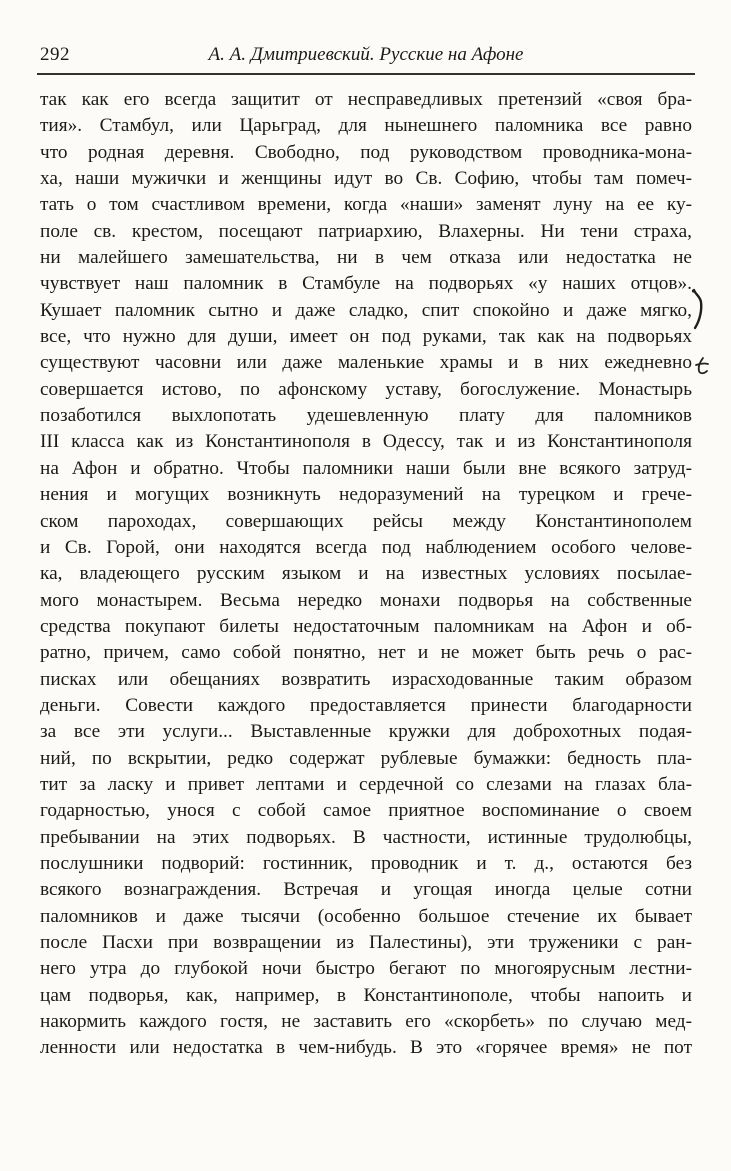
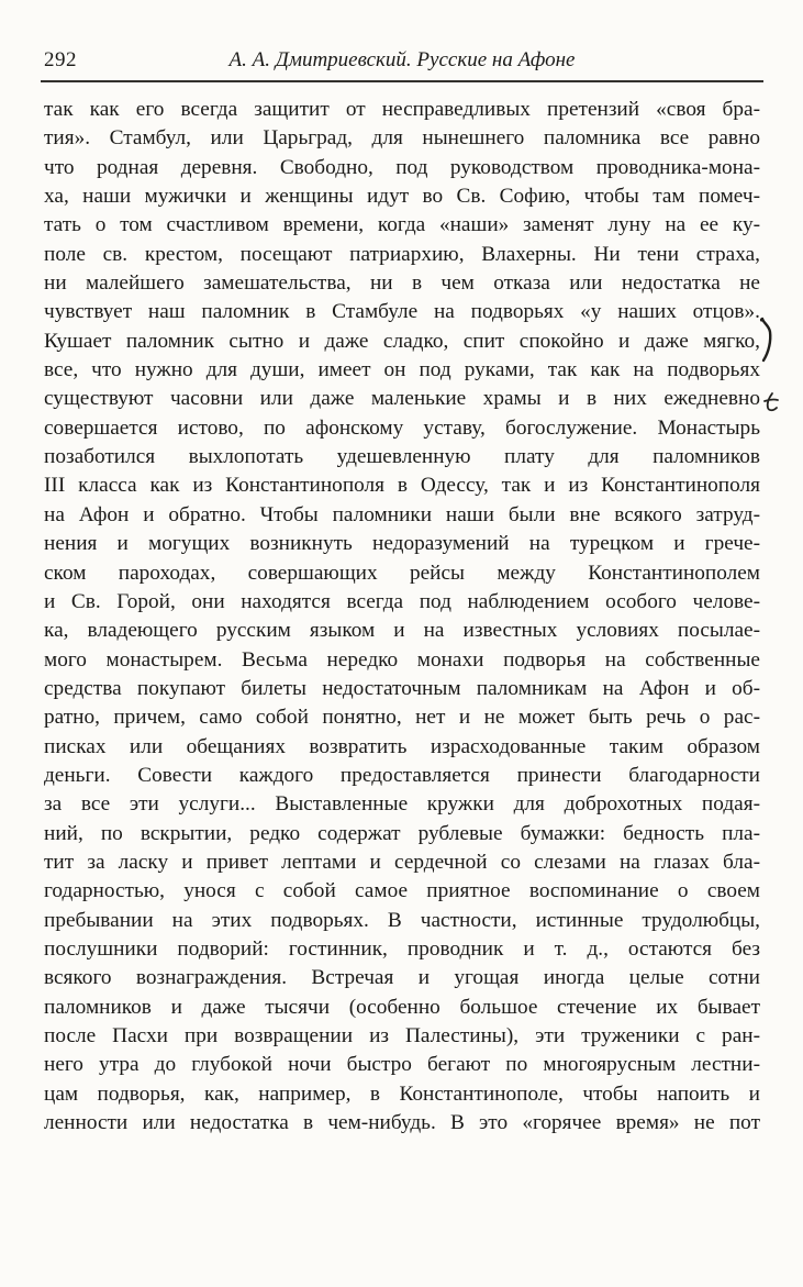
  292
  А. А. Дмитриевский. Русские на Афоне
  так как его всегда защитит от несправедливых претензий «своя бра-
  тия». Стамбул, или Царьград, для нынешнего паломника все равно
  что родная деревня. Свободно, под руководством проводника-мона-
  ха, наши мужички и женщины идут во Св. Софию, чтобы там помеч-
  тать о том счастливом времени, когда «наши» заменят луну на ее ку-
  поле св. крестом, посещают патриархию, Влахерны. Ни тени страха,
  ни малейшего замешательства, ни в чем отказа или недостатка не
  чувствует наш паломник в Стамбуле на подворьях «у наших отцов».
  Кушает паломник сытно и даже сладко, спит спокойно и даже мягко,
  все, что нужно для души, имеет он под руками, так как на подворьях
  существуют часовни или даже маленькие храмы и в них ежедневно
  совершается истово, по афонскому уставу, богослужение. Монастырь
  позаботился выхлопотать удешевленную плату для паломников
  III класса как из Константинополя в Одессу, так и из Константинополя
  на Афон и обратно. Чтобы паломники наши были вне всякого затруд-
  нения и могущих возникнуть недоразумений на турецком и грече-
  ском пароходах, совершающих рейсы между Константинополем
  и Св. Горой, они находятся всегда под наблюдением особого челове-
  ка, владеющего русским языком и на известных условиях посылае-
  мого монастырем. Весьма нередко монахи подворья на собственные
  средства покупают билеты недостаточным паломникам на Афон и об-
  ратно, причем, само собой понятно, нет и не может быть речь о рас-
  писках или обещаниях возвратить израсходованные таким образом
  деньги. Совести каждого предоставляется принести благодарности
  за все эти услуги... Выставленные кружки для доброхотных подая-
  ний, по вскрытии, редко содержат рублевые бумажки: бедность пла-
  тит за ласку и привет лептами и сердечной со слезами на глазах бла-
  годарностью, унося с собой самое приятное воспоминание о своем
  пребывании на этих подворьях. В частности, истинные трудолюбцы,
  послушники подворий: гостинник, проводник и т. д., остаются без
  всякого вознаграждения. Встречая и угощая иногда целые сотни
  паломников и даже тысячи (особенно большое стечение их бывает
  после Пасхи при возвращении из Палестины), эти труженики с ран-
  него утра до глубокой ночи быстро бегают по многоярусным лестни-
  цам подворья, как, например, в Константинополе, чтобы напоить и
- накормить каждого гостя, не заставить его «скорбеть» по случаю мед-
  ленности или недостатка в чем-нибудь. В это «горячее время» не пот
